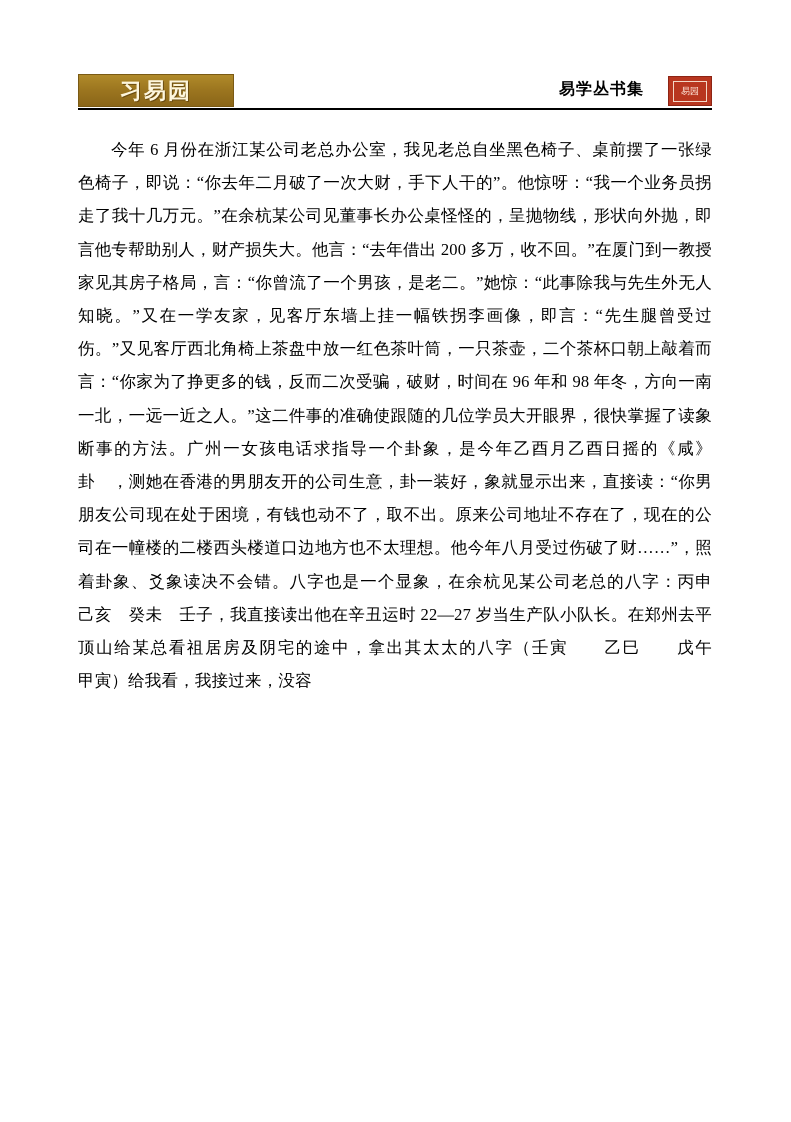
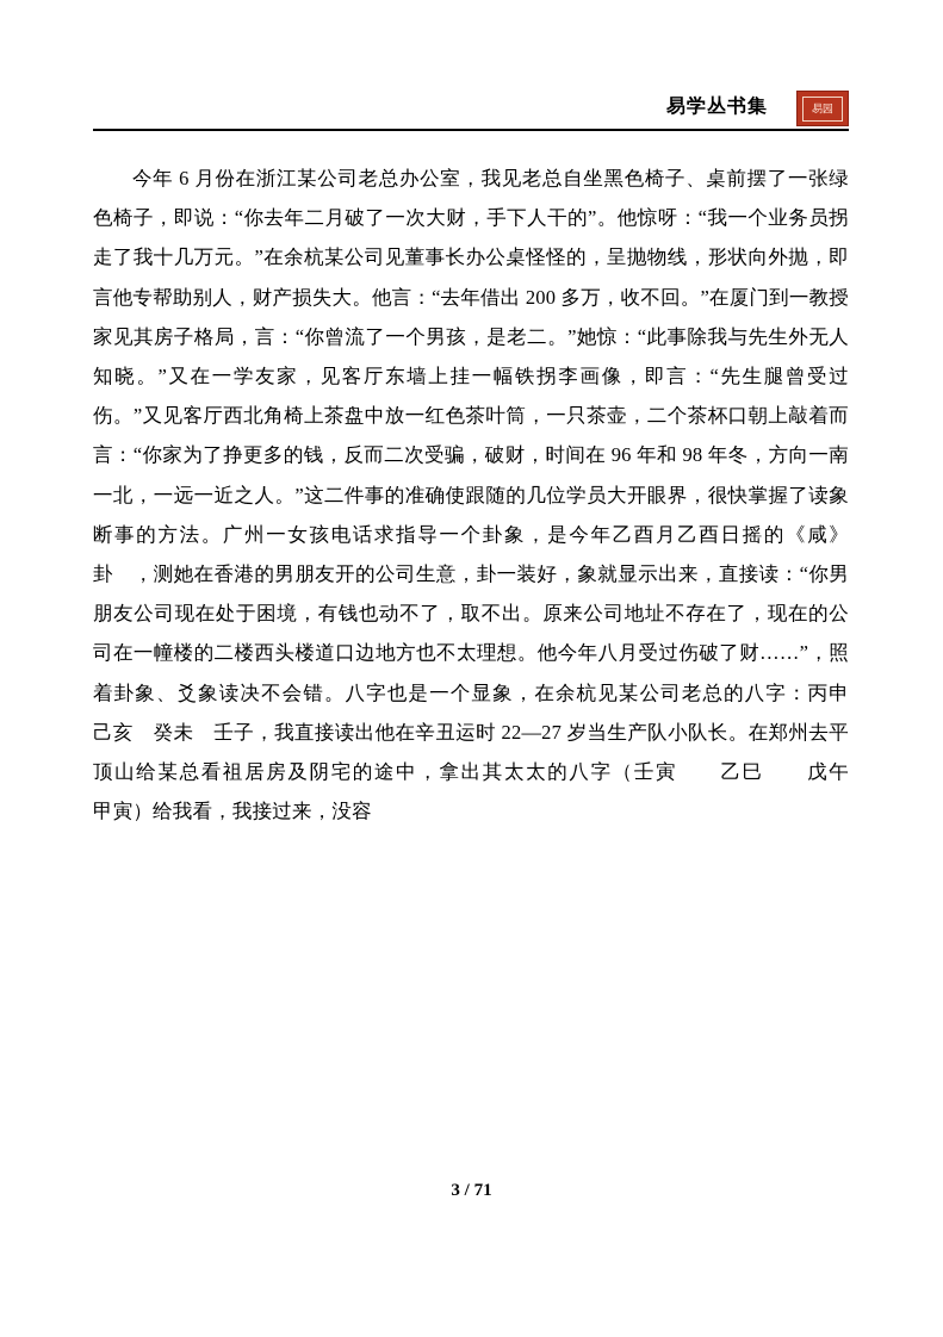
- 习易园
  易学丛书集
  易园
  今年 6 月份在浙江某公司老总办公室，我见老总自坐黑色椅子、桌前摆了一张绿色椅子，即说：“你去年二月破了一次大财，手下人干的”。他惊呀：“我一个业务员拐走了我十几万元。”在余杭某公司见董事长办公桌怪怪的，呈抛物线，形状向外抛，即言他专帮助别人，财产损失大。他言：“去年借出 200 多万，收不回。”在厦门到一教授家见其房子格局，言：“你曾流了一个男孩，是老二。”她惊：“此事除我与先生外无人知晓。”又在一学友家，见客厅东墙上挂一幅铁拐李画像，即言：“先生腿曾受过伤。”又见客厅西北角椅上茶盘中放一红色茶叶筒，一只茶壶，二个茶杯口朝上敲着而言：“你家为了挣更多的钱，反而二次受骗，破财，时间在 96 年和 98 年冬，方向一南一北，一远一近之人。”这二件事的准确使跟随的几位学员大开眼界，很快掌握了读象断事的方法。广州一女孩电话求指导一个卦象，是今年乙酉月乙酉日摇的《咸》卦 ，测她在香港的男朋友开的公司生意，卦一装好，象就显示出来，直接读：“你男朋友公司现在处于困境，有钱也动不了，取不出。原来公司地址不存在了，现在的公司在一幢楼的二楼西头楼道口边地方也不太理想。他今年八月受过伤破了财……”，照着卦象、爻象读决不会错。八字也是一个显象，在余杭见某公司老总的八字：丙申 己亥 癸未 壬子，我直接读出他在辛丑运时 22—27 岁当生产队小队长。在郑州去平顶山给某总看祖居房及阴宅的途中，拿出其太太的八字（壬寅 乙巳 戊午 甲寅）给我看，我接过来，没容
+ 3 / 71
